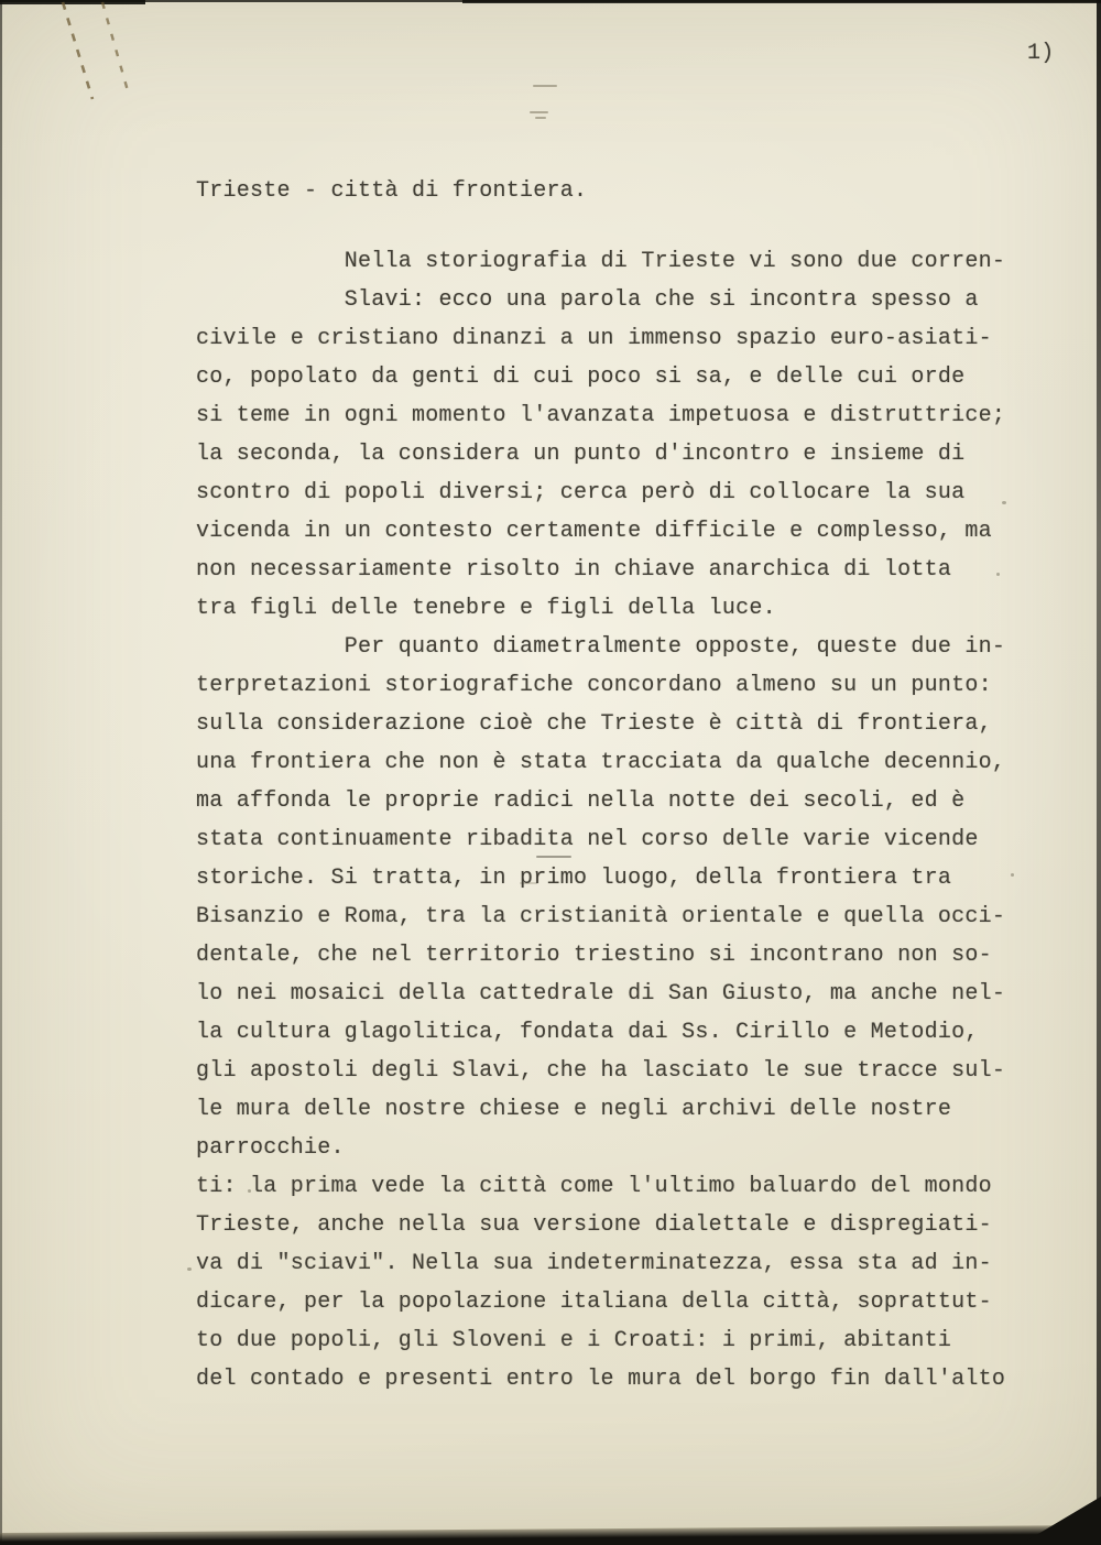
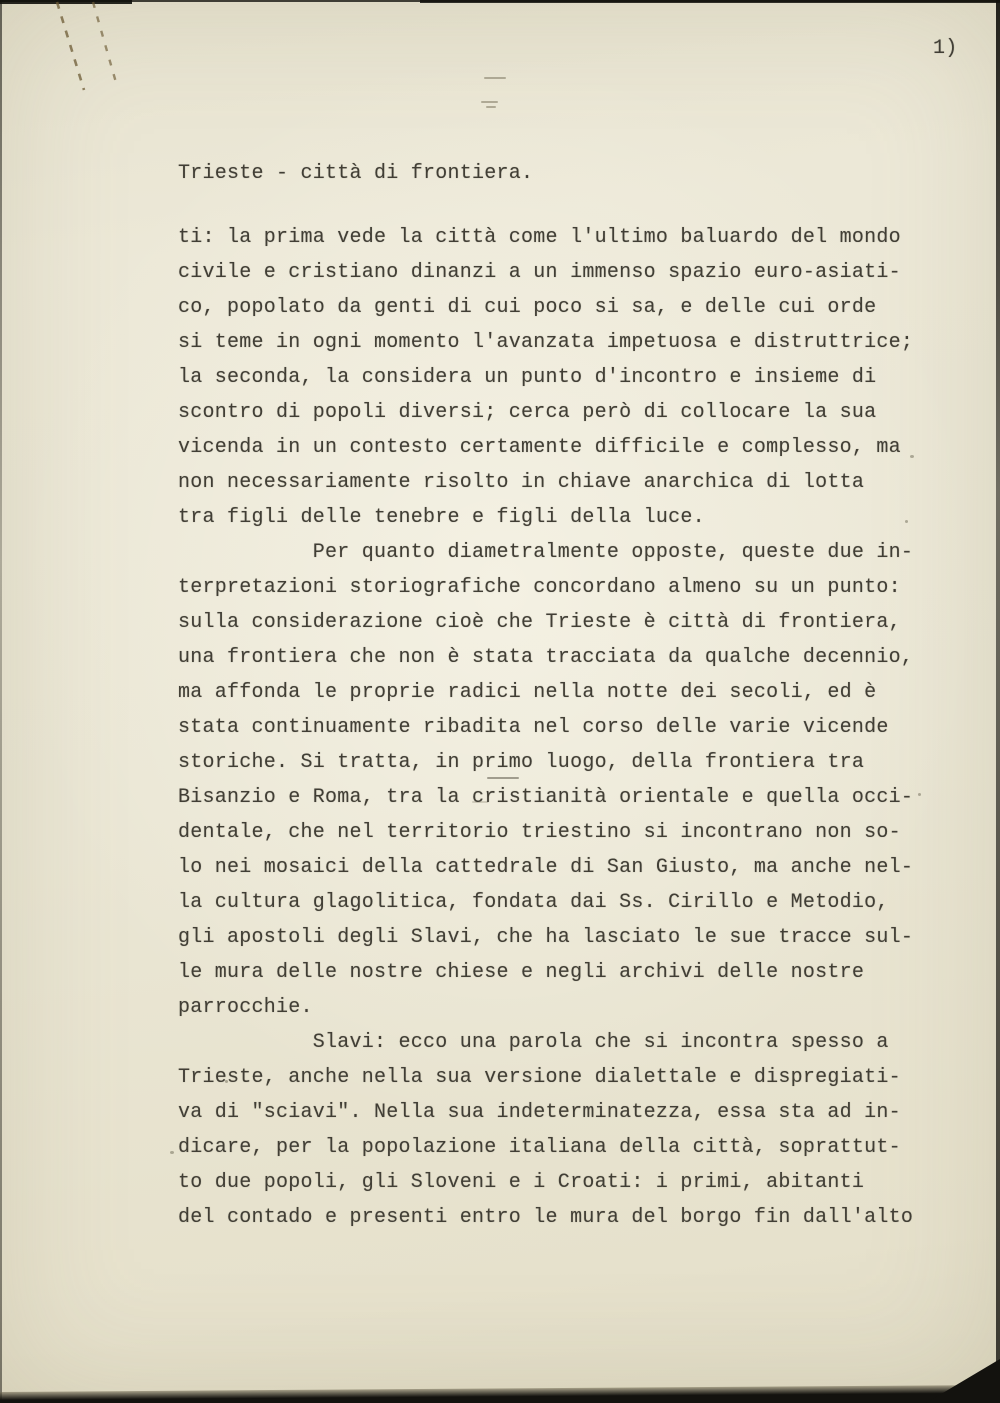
  1)
  Trieste - città di frontiera.
- Nella storiografia di Trieste vi sono due corren-
- Slavi: ecco una parola che si incontra spesso a
+ ti: la prima vede la città come l'ultimo baluardo del mondo
  civile e cristiano dinanzi a un immenso spazio euro-asiati-
  co, popolato da genti di cui poco si sa, e delle cui orde
  si teme in ogni momento l'avanzata impetuosa e distruttrice;
  la seconda, la considera un punto d'incontro e insieme di
  scontro di popoli diversi; cerca però di collocare la sua
  vicenda in un contesto certamente difficile e complesso, ma
  non necessariamente risolto in chiave anarchica di lotta
  tra figli delle tenebre e figli della luce.
  Per quanto diametralmente opposte, queste due in-
  terpretazioni storiografiche concordano almeno su un punto:
  sulla considerazione cioè che Trieste è città di frontiera,
  una frontiera che non è stata tracciata da qualche decennio,
  ma affonda le proprie radici nella notte dei secoli, ed è
  stata continuamente ribadita nel corso delle varie vicende
  storiche. Si tratta, in primo luogo, della frontiera tra
  Bisanzio e Roma, tra la cristianità orientale e quella occi-
  dentale, che nel territorio triestino si incontrano non so-
  lo nei mosaici della cattedrale di San Giusto, ma anche nel-
  la cultura glagolitica, fondata dai Ss. Cirillo e Metodio,
  gli apostoli degli Slavi, che ha lasciato le sue tracce sul-
  le mura delle nostre chiese e negli archivi delle nostre
  parrocchie.
- ti: la prima vede la città come l'ultimo baluardo del mondo
+ Slavi: ecco una parola che si incontra spesso a
  Trieste, anche nella sua versione dialettale e dispregiati-
  va di "sciavi". Nella sua indeterminatezza, essa sta ad in-
  dicare, per la popolazione italiana della città, soprattut-
  to due popoli, gli Sloveni e i Croati: i primi, abitanti
  del contado e presenti entro le mura del borgo fin dall'alto
